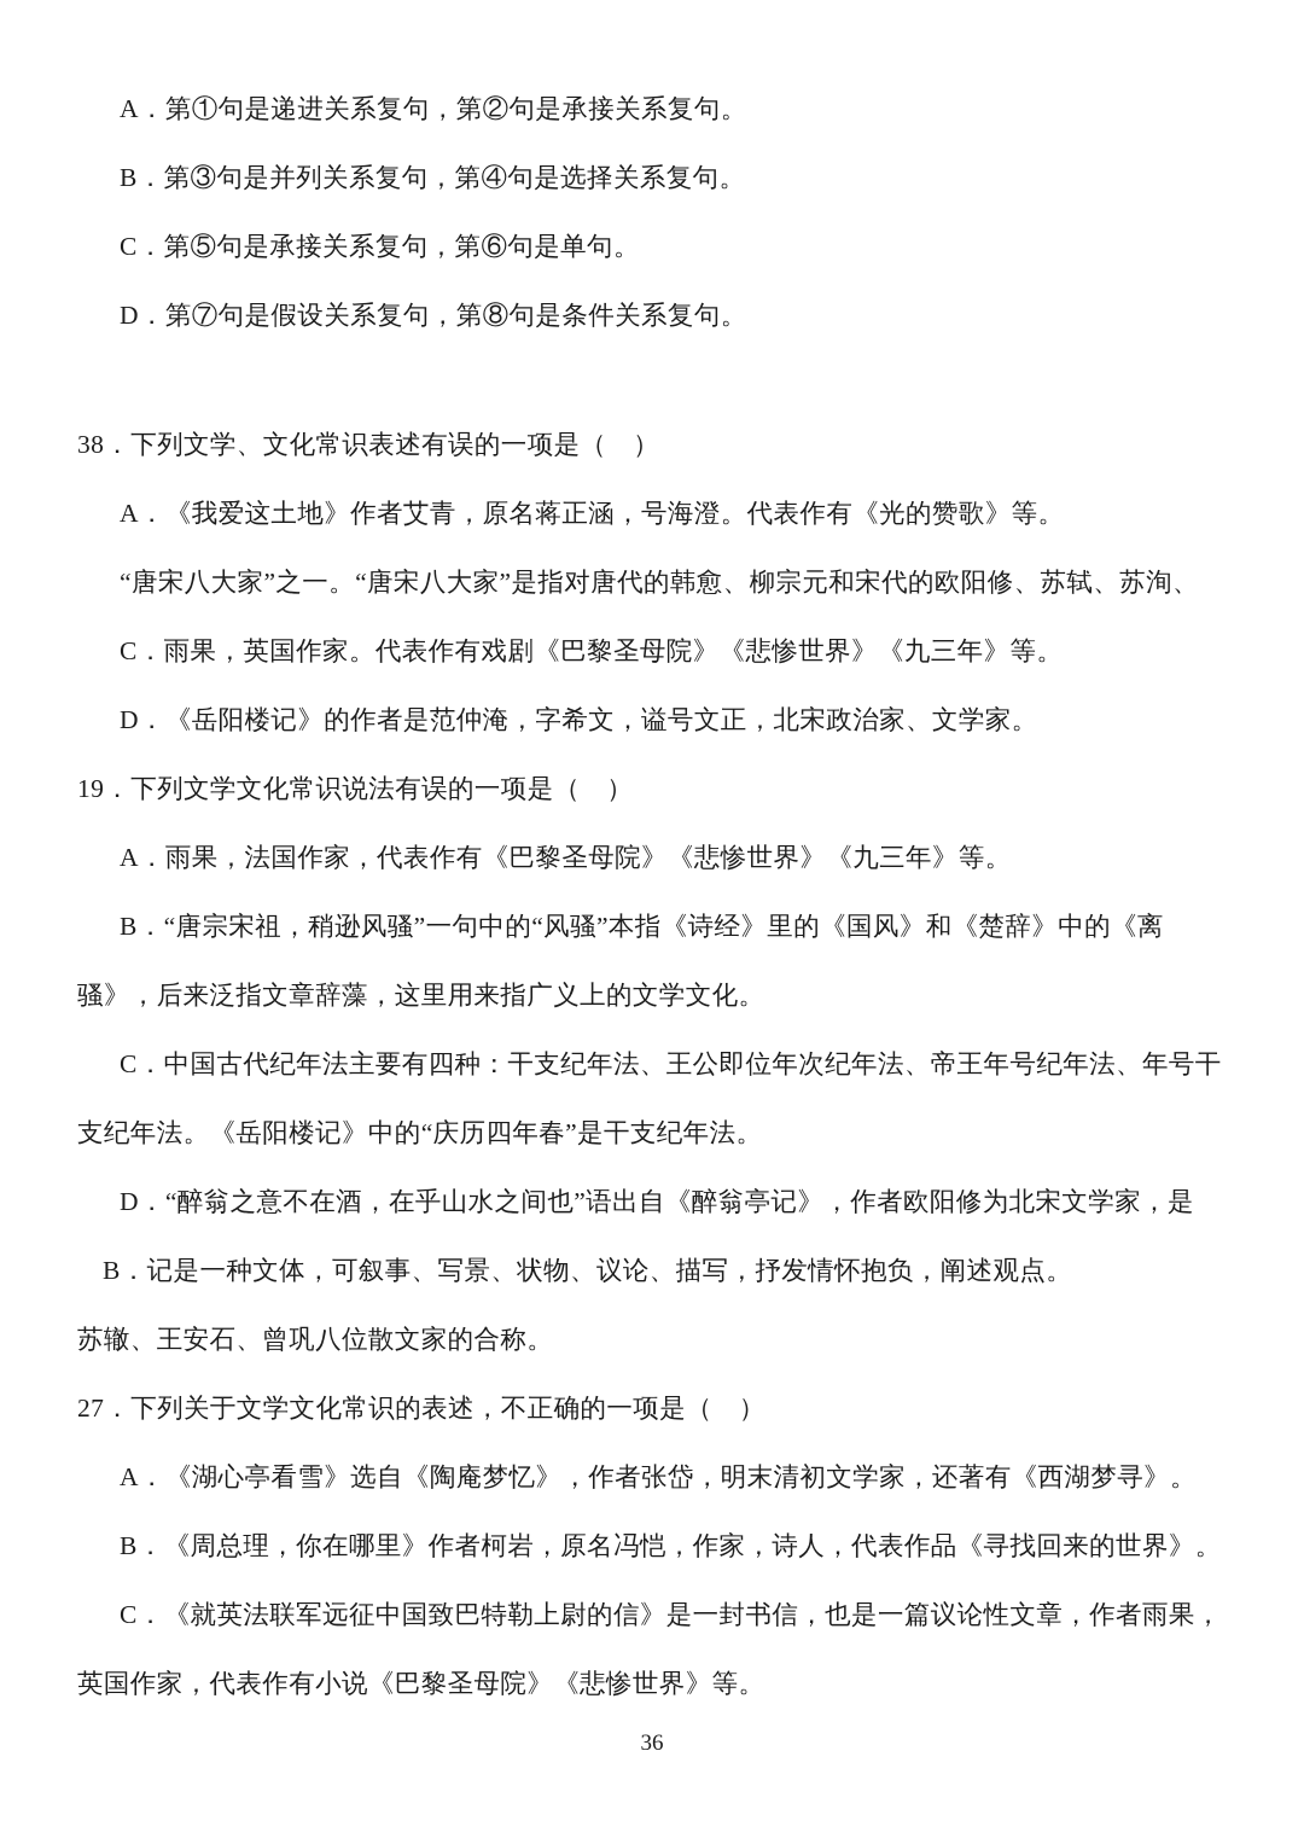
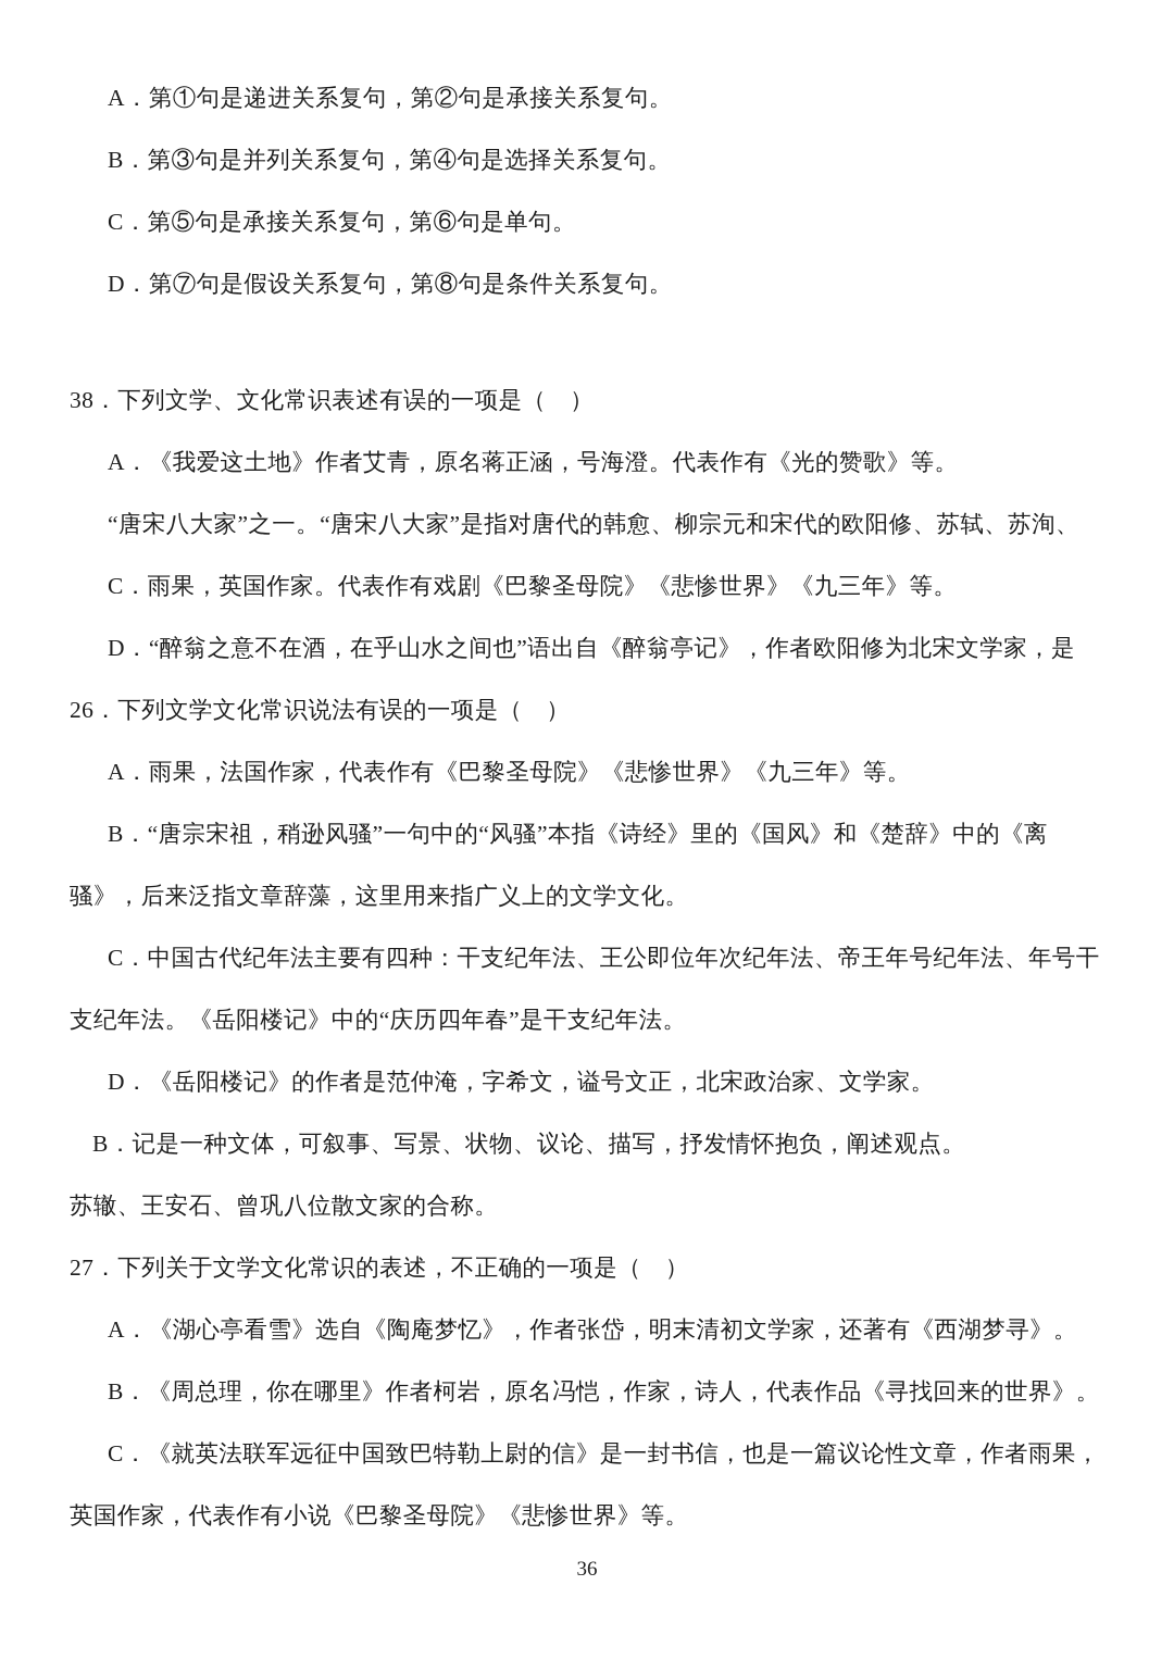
  A．第①句是递进关系复句，第②句是承接关系复句。
  B．第③句是并列关系复句，第④句是选择关系复句。
  C．第⑤句是承接关系复句，第⑥句是单句。
  D．第⑦句是假设关系复句，第⑧句是条件关系复句。
  38．下列文学、文化常识表述有误的一项是（ ）
  A．《我爱这土地》作者艾青，原名蒋正涵，号海澄。代表作有《光的赞歌》等。
  “唐宋八大家”之一。“唐宋八大家”是指对唐代的韩愈、柳宗元和宋代的欧阳修、苏轼、苏洵、
  C．雨果，英国作家。代表作有戏剧《巴黎圣母院》《悲惨世界》《九三年》等。
- D．《岳阳楼记》的作者是范仲淹，字希文，谥号文正，北宋政治家、文学家。
+ D．“醉翁之意不在酒，在乎山水之间也”语出自《醉翁亭记》，作者欧阳修为北宋文学家，是
- 19．下列文学文化常识说法有误的一项是（ ）
+ 26．下列文学文化常识说法有误的一项是（ ）
  A．雨果，法国作家，代表作有《巴黎圣母院》《悲惨世界》《九三年》等。
  B．“唐宗宋祖，稍逊风骚”一句中的“风骚”本指《诗经》里的《国风》和《楚辞》中的《离
  骚》，后来泛指文章辞藻，这里用来指广义上的文学文化。
  C．中国古代纪年法主要有四种：干支纪年法、王公即位年次纪年法、帝王年号纪年法、年号干
  支纪年法。《岳阳楼记》中的“庆历四年春”是干支纪年法。
- D．“醉翁之意不在酒，在乎山水之间也”语出自《醉翁亭记》，作者欧阳修为北宋文学家，是
+ D．《岳阳楼记》的作者是范仲淹，字希文，谥号文正，北宋政治家、文学家。
  B．记是一种文体，可叙事、写景、状物、议论、描写，抒发情怀抱负，阐述观点。
  苏辙、王安石、曾巩八位散文家的合称。
  27．下列关于文学文化常识的表述，不正确的一项是（ ）
  A．《湖心亭看雪》选自《陶庵梦忆》，作者张岱，明末清初文学家，还著有《西湖梦寻》。
  B．《周总理，你在哪里》作者柯岩，原名冯恺，作家，诗人，代表作品《寻找回来的世界》。
  C．《就英法联军远征中国致巴特勒上尉的信》是一封书信，也是一篇议论性文章，作者雨果，
  英国作家，代表作有小说《巴黎圣母院》《悲惨世界》等。
  36
